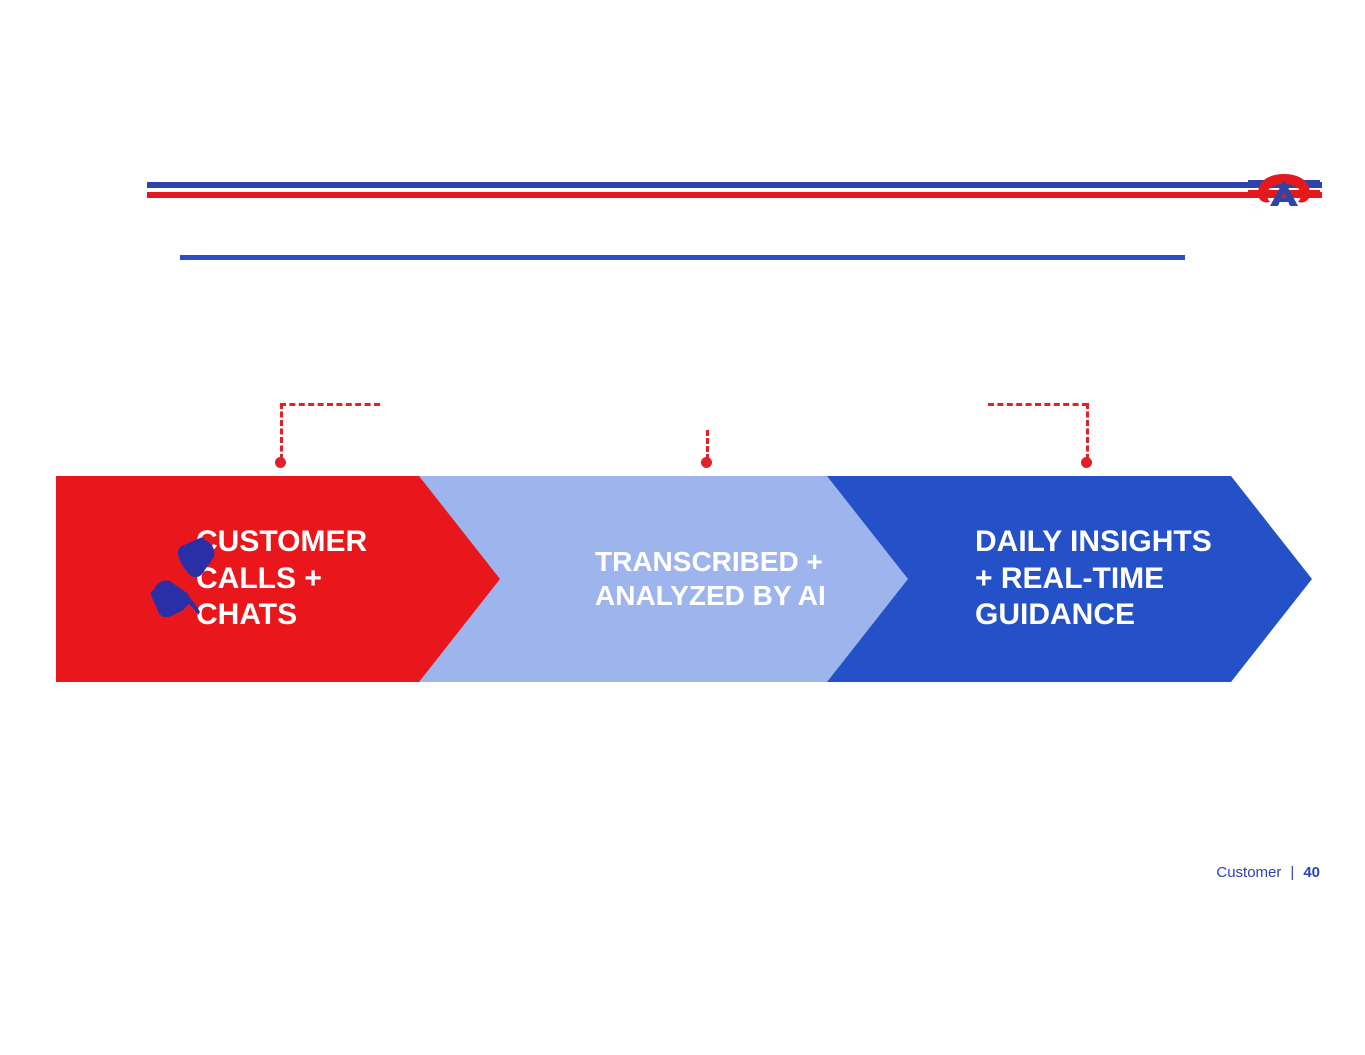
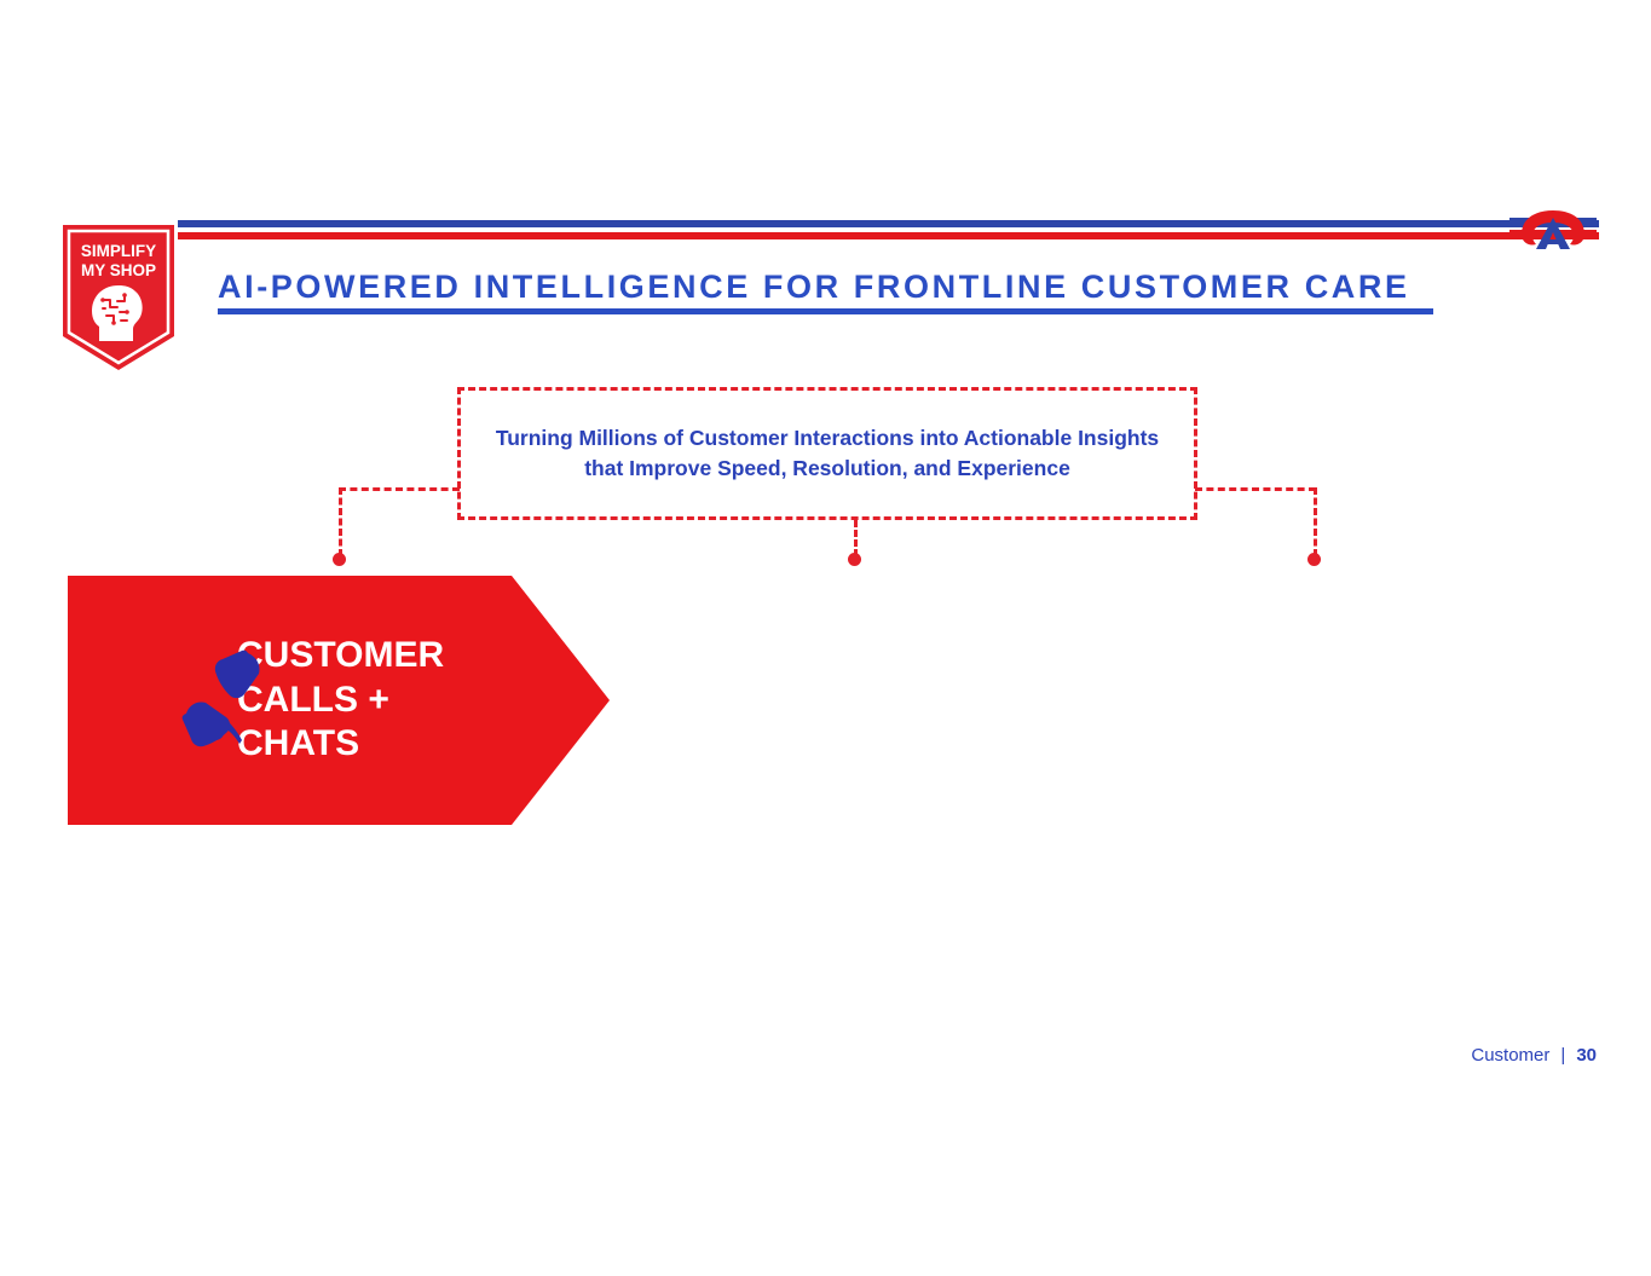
+ SIMPLIFY
+ MY SHOP
+ AI-POWERED INTELLIGENCE FOR FRONTLINE CUSTOMER CARE
+ Turning Millions of Customer Interactions into Actionable Insights that Improve Speed, Resolution, and Experience
  USTOMER
  CALLS +
  CHATS
- TRANSCRIBED +
- ANALYZED BY AI
- DAILY INSIGHTS
- + REAL-TIME
- GUIDANCE
  Customer
  |
- 40
+ 30
